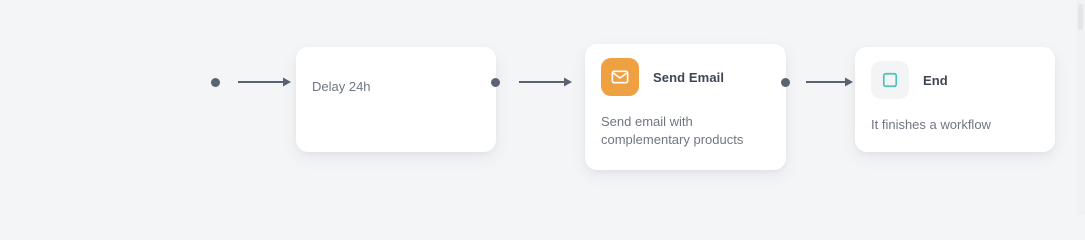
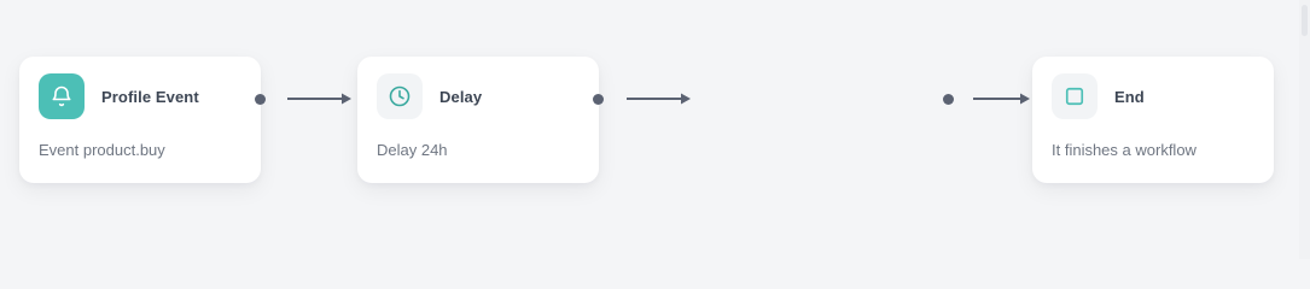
+ Profile Event
+ Event product.buy
+ Delay
  Delay 24h
- Send Email
- Send email with complementary products
  End
  It finishes a workflow
